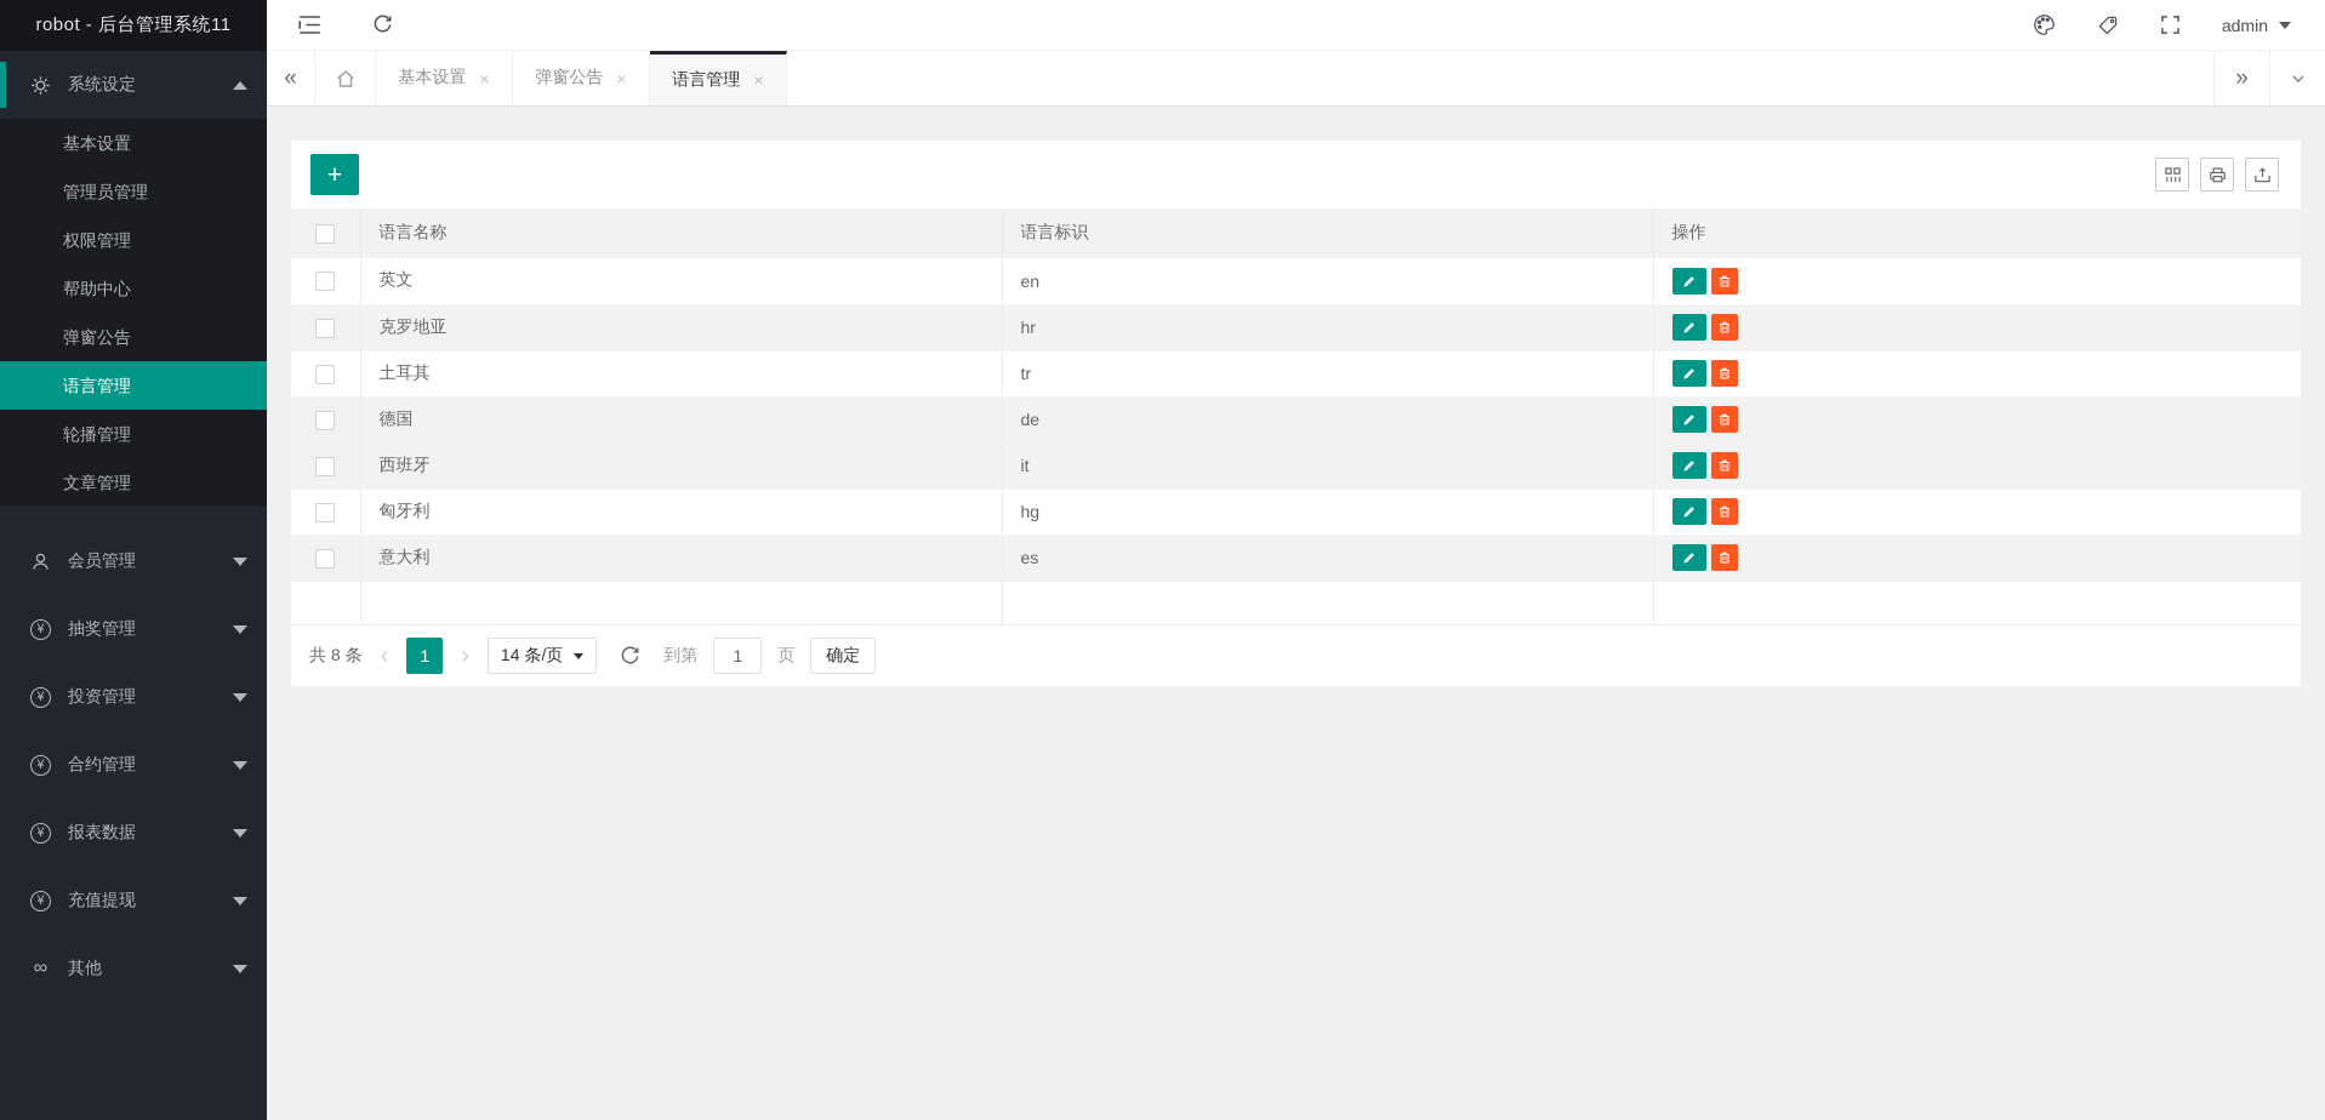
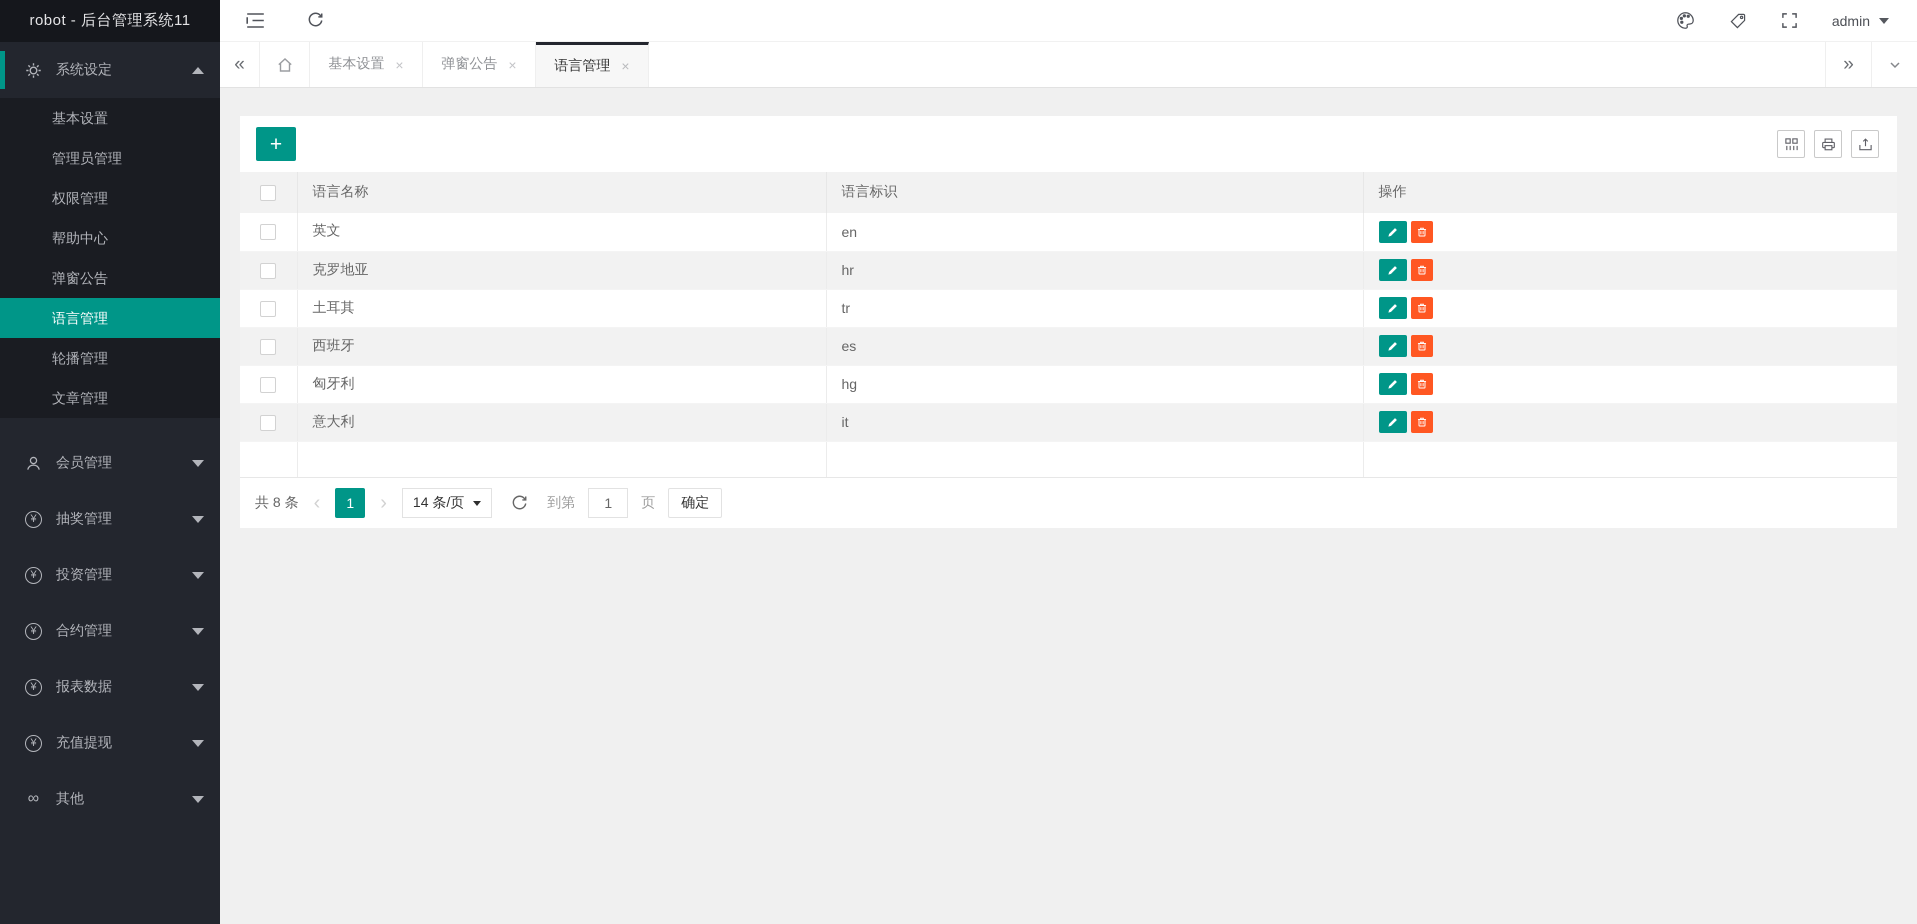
  robot - 后台管理系统11
  系统设定
  基本设置
  管理员管理
  权限管理
  帮助中心
  弹窗公告
  语言管理
  轮播管理
  文章管理
  会员管理
  ¥
  抽奖管理
  ¥
  投资管理
  ¥
  合约管理
  ¥
  报表数据
  ¥
  充值提现
  ∞
  其他
  admin
  «
  基本设置
  ×
  弹窗公告
  ×
  语言管理
  ×
  »
  +
  	语言名称	语言标识	操作
  	英文	en
  	克罗地亚	hr
  	土耳其	tr
- 	德国	de
- 	西班牙	it
+ 	西班牙	es
  	匈牙利	hg
- 	意大利	es
+ 	意大利	it
  共 8 条
  ‹
  1
  ›
  14 条/页
  到第
  1
  页
  确定
